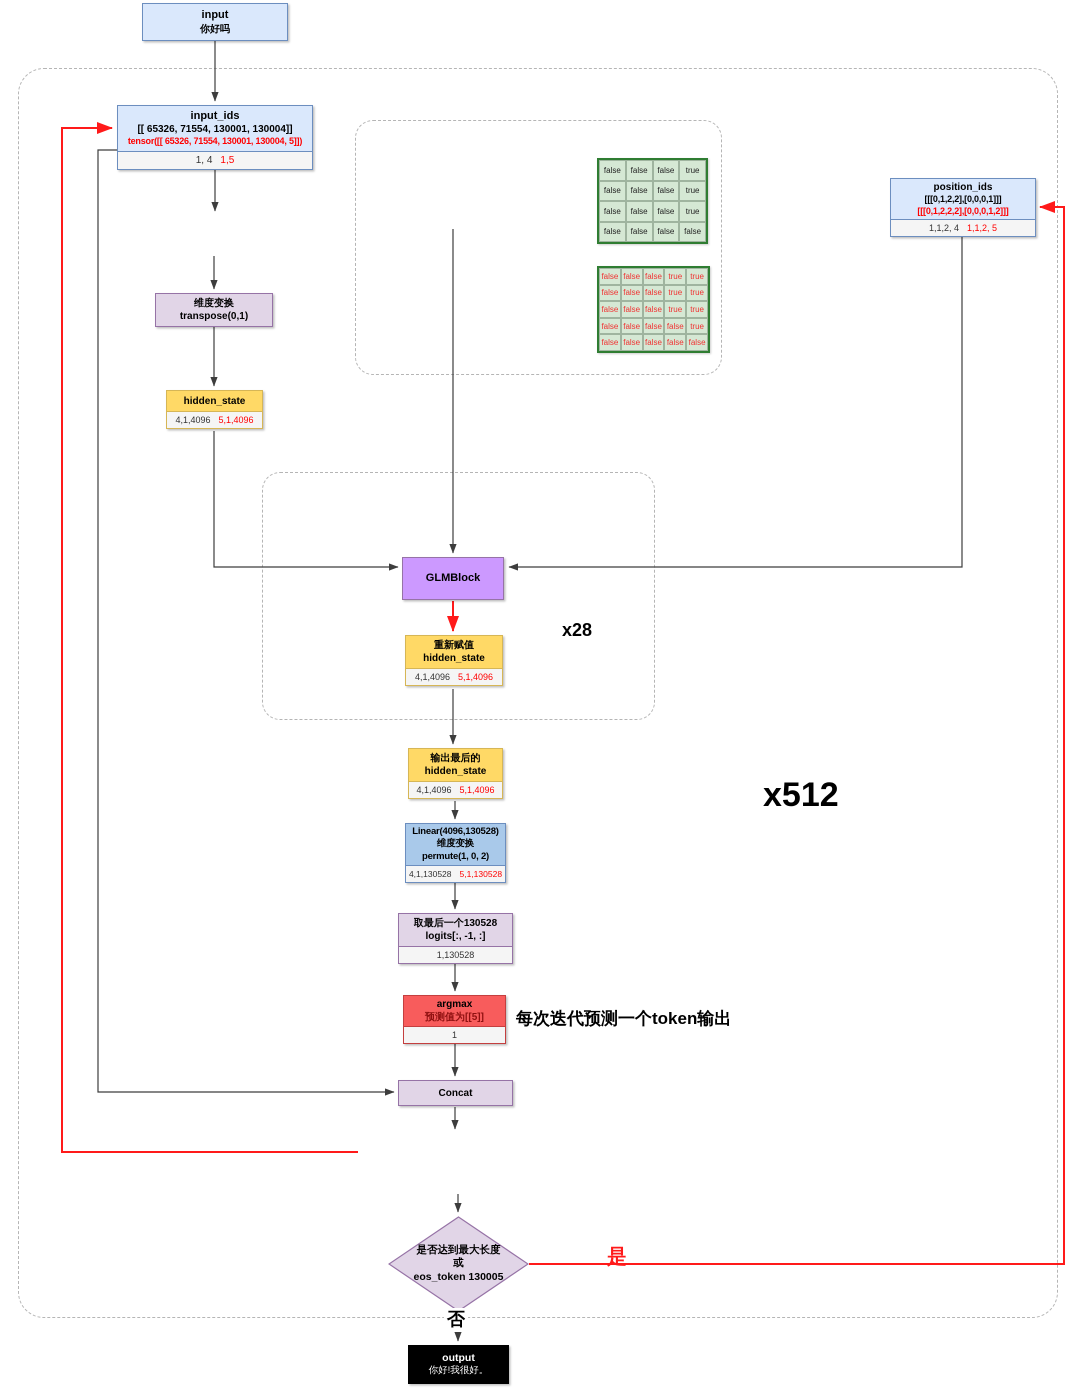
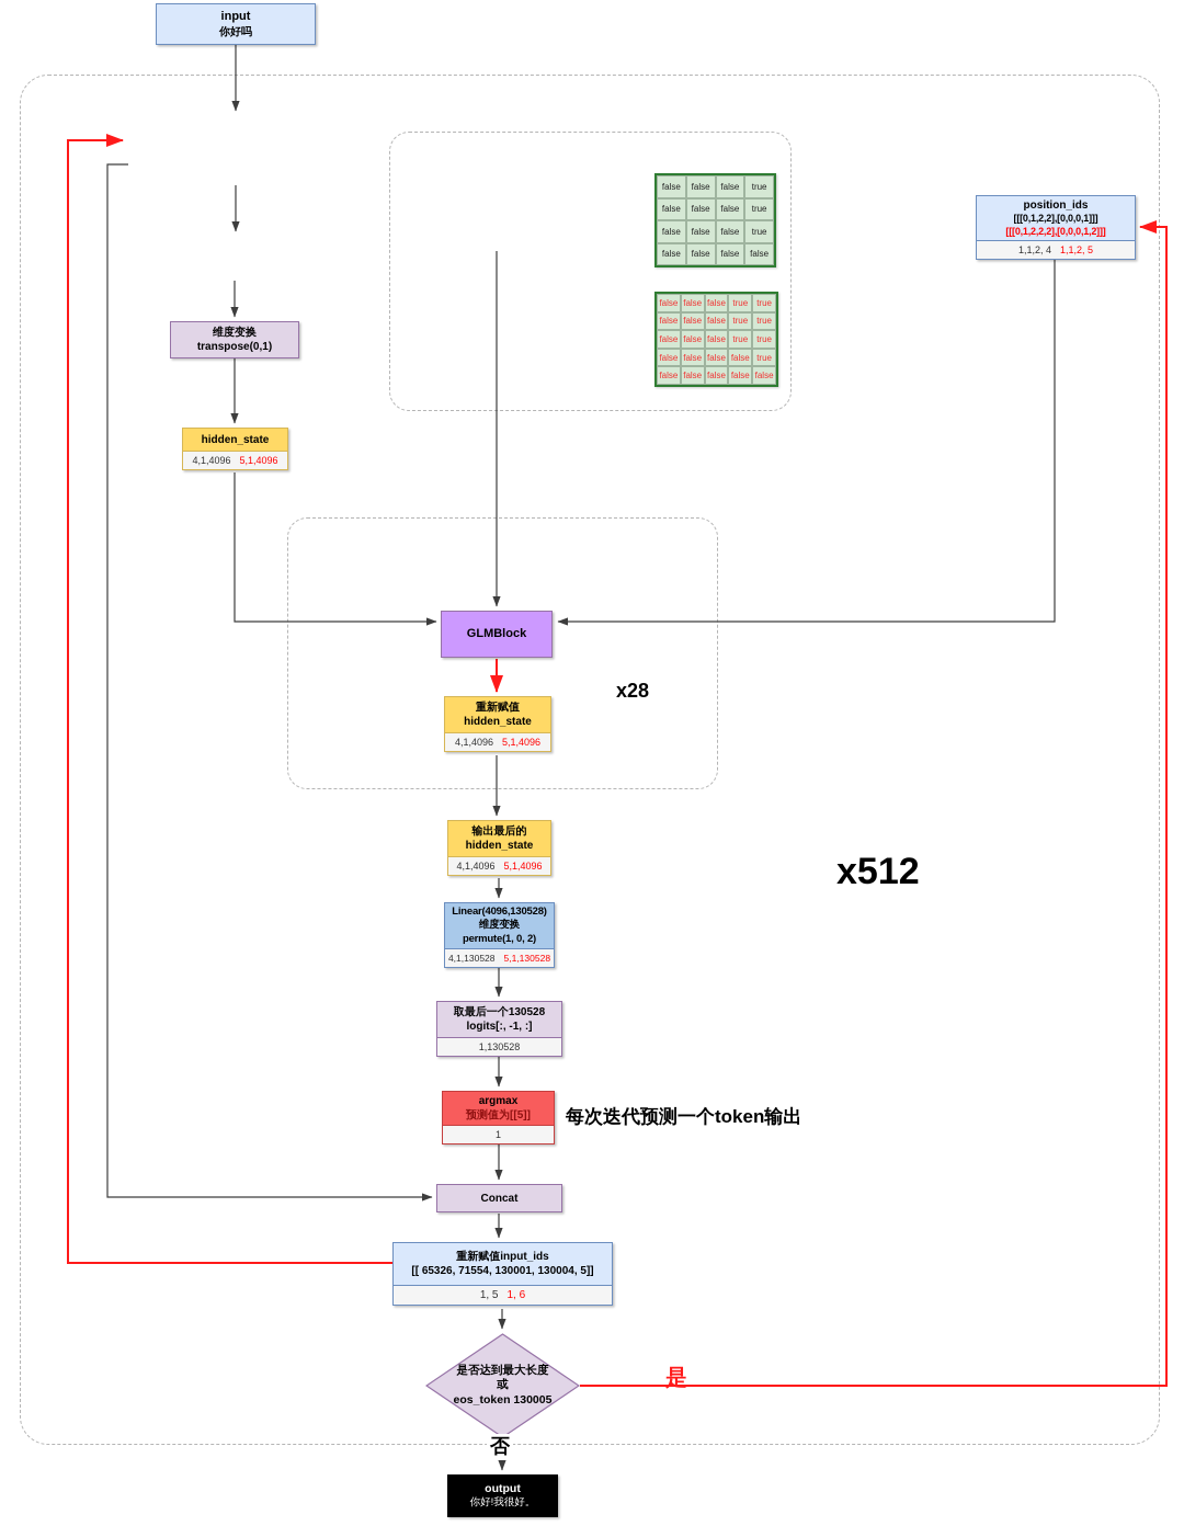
  input
  你好吗
- input_ids
- [[ 65326, 71554, 130001, 130004]]
- tensor([[ 65326, 71554, 130001, 130004, 5]])
- 1, 4 1,5
  维度变换
  transpose(0,1)
  hidden_state
  4,1,4096 5,1,4096
  false
  false
  false
  true
  false
  false
  false
  true
  false
  false
  false
  true
  false
  false
  false
  false
  false
  false
  false
  true
  true
  false
  false
  false
  true
  true
  false
  false
  false
  true
  true
  false
  false
  false
  false
  true
  false
  false
  false
  false
  false
  position_ids
  [[[0,1,2,2],[0,0,0,1]]]
  [[[0,1,2,2,2],[0,0,0,1,2]]]
  1,1,2, 4 1,1,2, 5
  GLMBlock
  x28
  重新赋值
  hidden_state
  4,1,4096 5,1,4096
  输出最后的
  hidden_state
  4,1,4096 5,1,4096
  Linear(4096,130528)
  维度变换
  permute(1, 0, 2)
  4,1,130528 5,1,130528
  取最后一个130528
  logits[:, -1, :]
  1,130528
  argmax
  预测值为[[5]]
  1
  每次迭代预测一个token输出
  x512
  Concat
+ 重新赋值input_ids
+ [[ 65326, 71554, 130001, 130004, 5]]
+ 1, 5 1, 6
  是否达到最大长度
  或
  eos_token 130005
  是
  否
  output
  你好!我很好。
